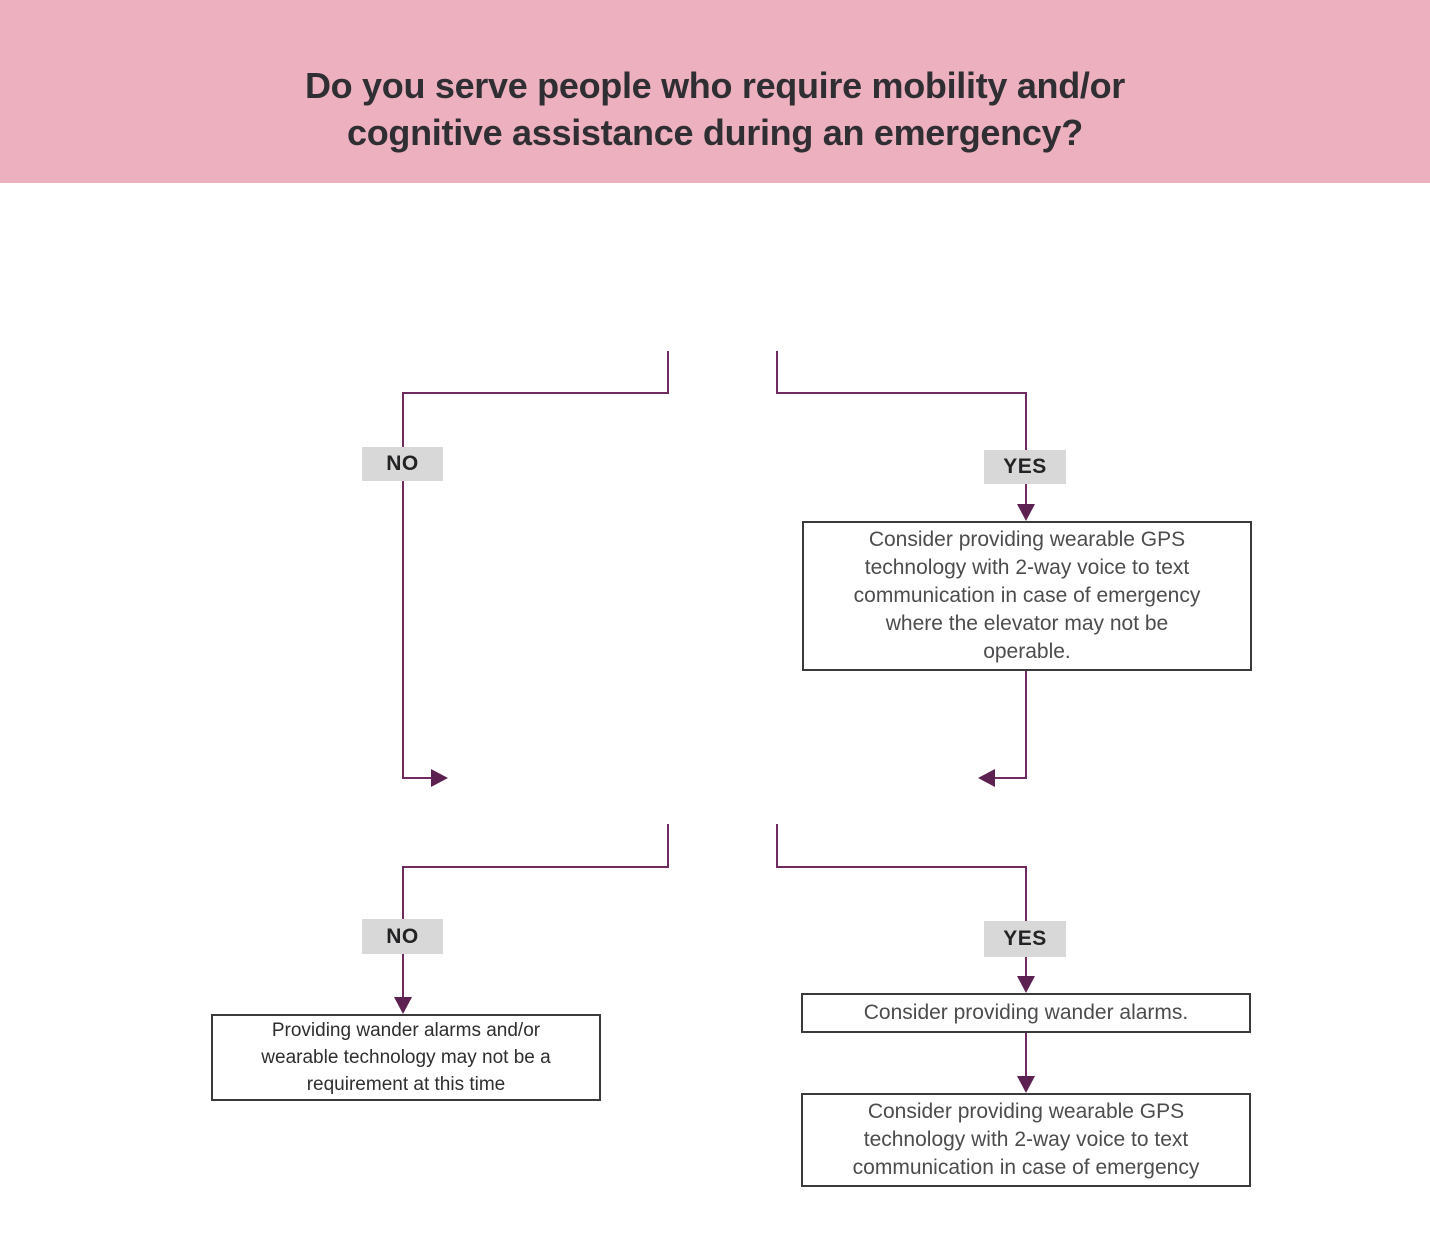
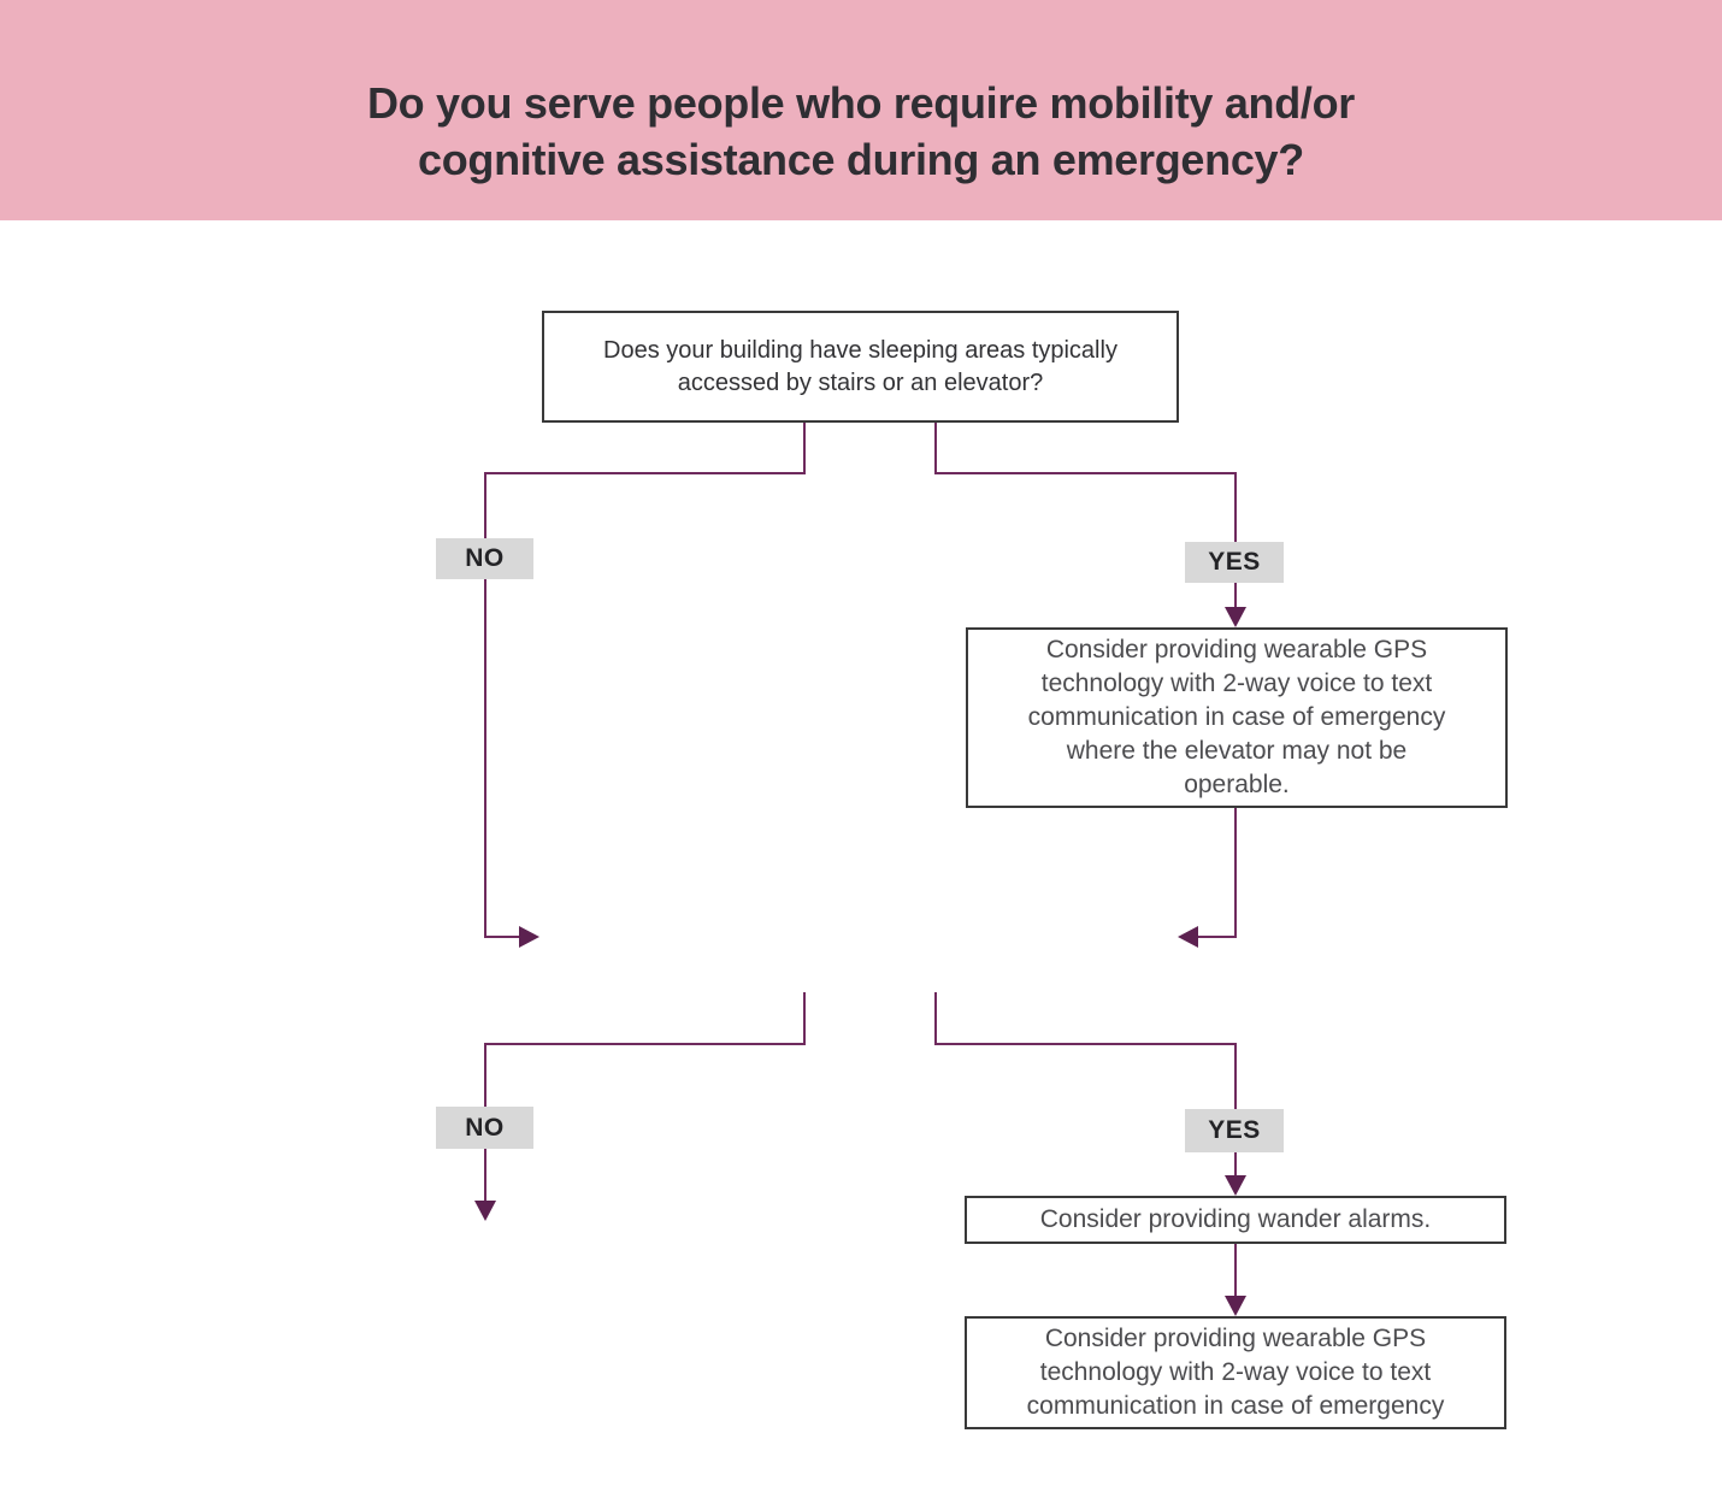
  Do you serve people who require mobility and/or
  cognitive assistance during an emergency?
+ Does your building have sleeping areas typically
+ accessed by stairs or an elevator?
  NO
  YES
  Consider providing wearable GPS
  technology with 2-way voice to text
  communication in case of emergency
  where the elevator may not be
  operable.
  NO
  YES
- Providing wander alarms and/or
- wearable technology may not be a
- requirement at this time
  Consider providing wander alarms.
  Consider providing wearable GPS
  technology with 2-way voice to text
  communication in case of emergency
